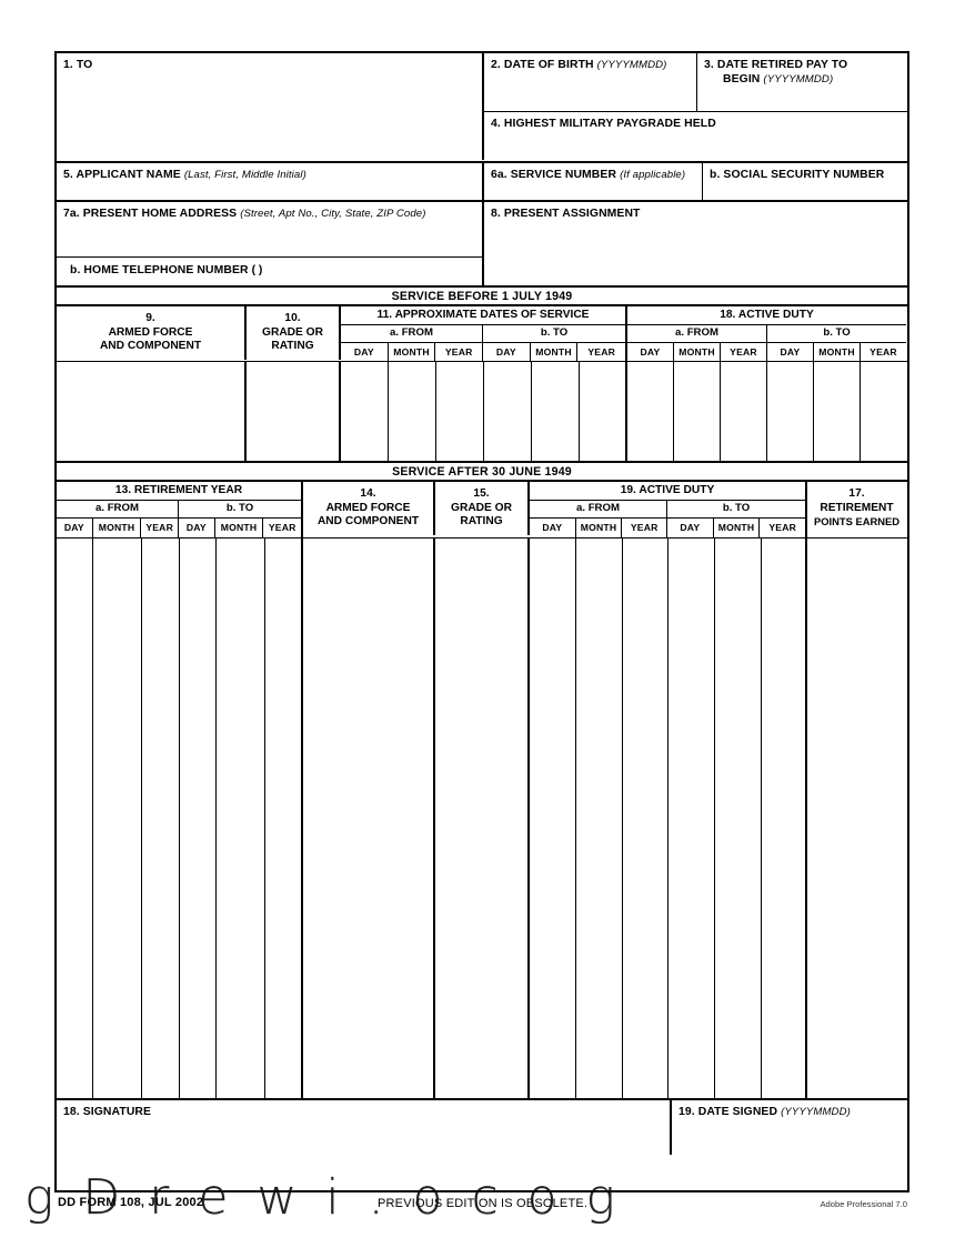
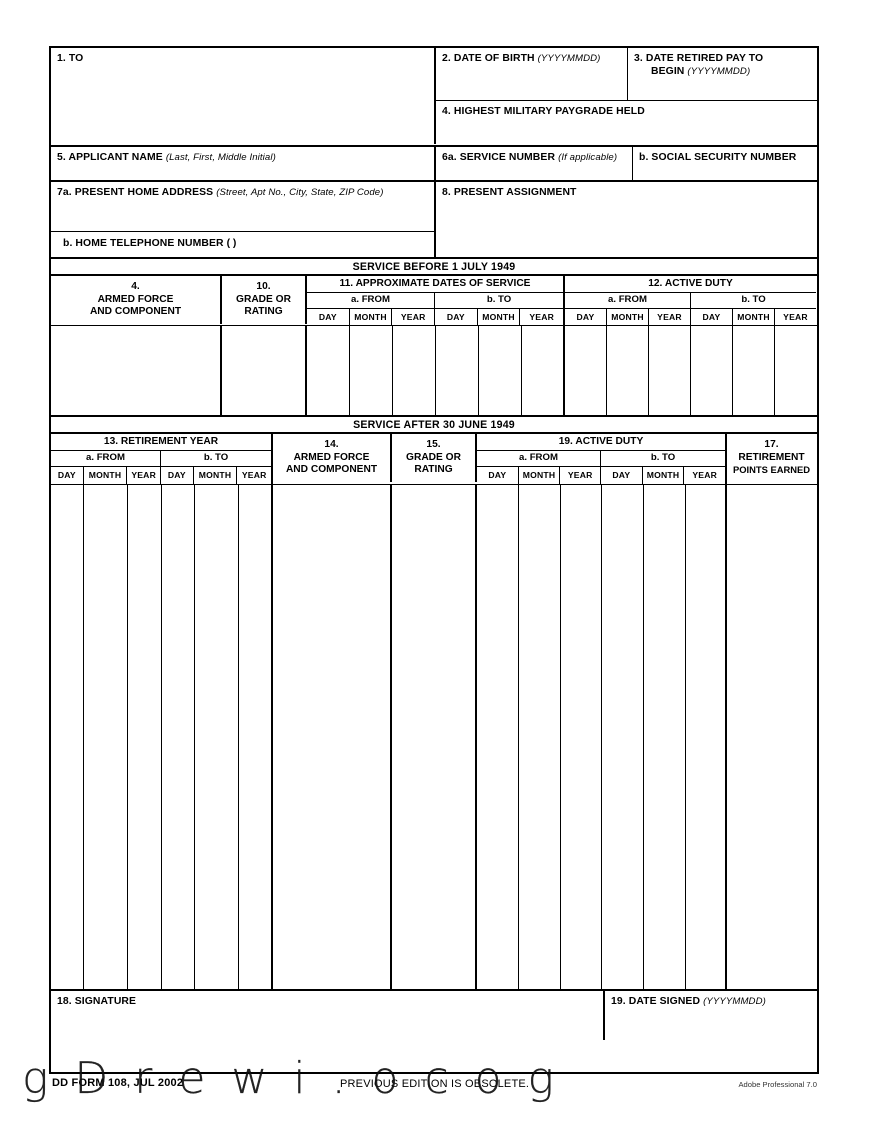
  1. TO
  2. DATE OF BIRTH (YYYYMMDD)
  3. DATE RETIRED PAY TO
  BEGIN (YYYYMMDD)
  4. HIGHEST MILITARY PAYGRADE HELD
  5. APPLICANT NAME (Last, First, Middle Initial)
  6a. SERVICE NUMBER (If applicable)
  b. SOCIAL SECURITY NUMBER
  7a. PRESENT HOME ADDRESS (Street, Apt No., City, State, ZIP Code)
  b. HOME TELEPHONE NUMBER ( )
  8. PRESENT ASSIGNMENT
  SERVICE BEFORE 1 JULY 1949
- 9.
+ 4.
  ARMED FORCE
  AND COMPONENT
  10.
  GRADE OR
  RATING
  11. APPROXIMATE DATES OF SERVICE
  a. FROM
  b. TO
  DAY
  MONTH
  YEAR
  DAY
  MONTH
  YEAR
- 18. ACTIVE DUTY
+ 12. ACTIVE DUTY
  a. FROM
  b. TO
  DAY
  MONTH
  YEAR
  DAY
  MONTH
  YEAR
  SERVICE AFTER 30 JUNE 1949
  13. RETIREMENT YEAR
  a. FROM
  b. TO
  DAY
  MONTH
  YEAR
  DAY
  MONTH
  YEAR
  14.
  ARMED FORCE
  AND COMPONENT
  15.
  GRADE OR
  RATING
  19. ACTIVE DUTY
  a. FROM
  b. TO
  DAY
  MONTH
  YEAR
  DAY
  MONTH
  YEAR
  17.
  RETIREMENT
  POINTS EARNED
  18. SIGNATURE
  19. DATE SIGNED (YYYYMMDD)
  DD FORM 108, JUL 2002
  PREVIOUS EDITION IS OBSOLETE.
  Adobe Professional 7.0
  g D r e w i . o c o g
